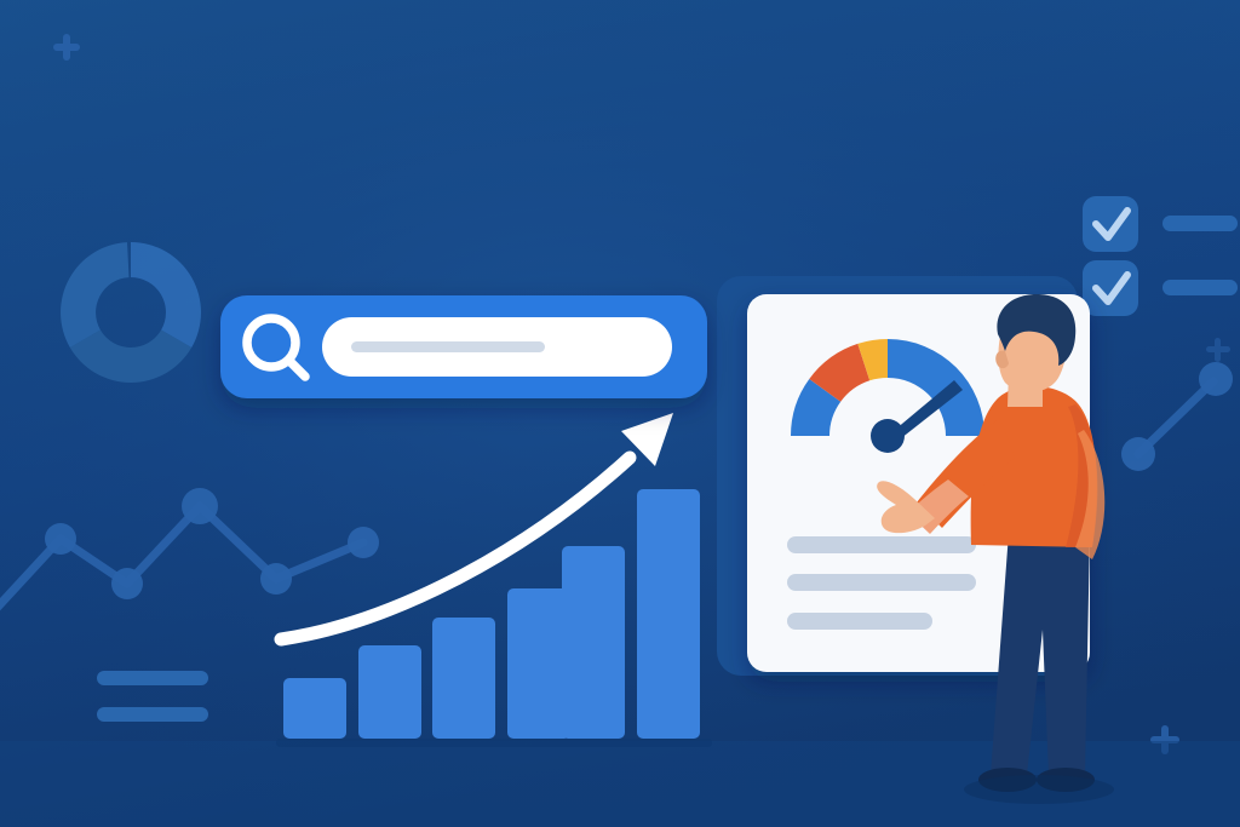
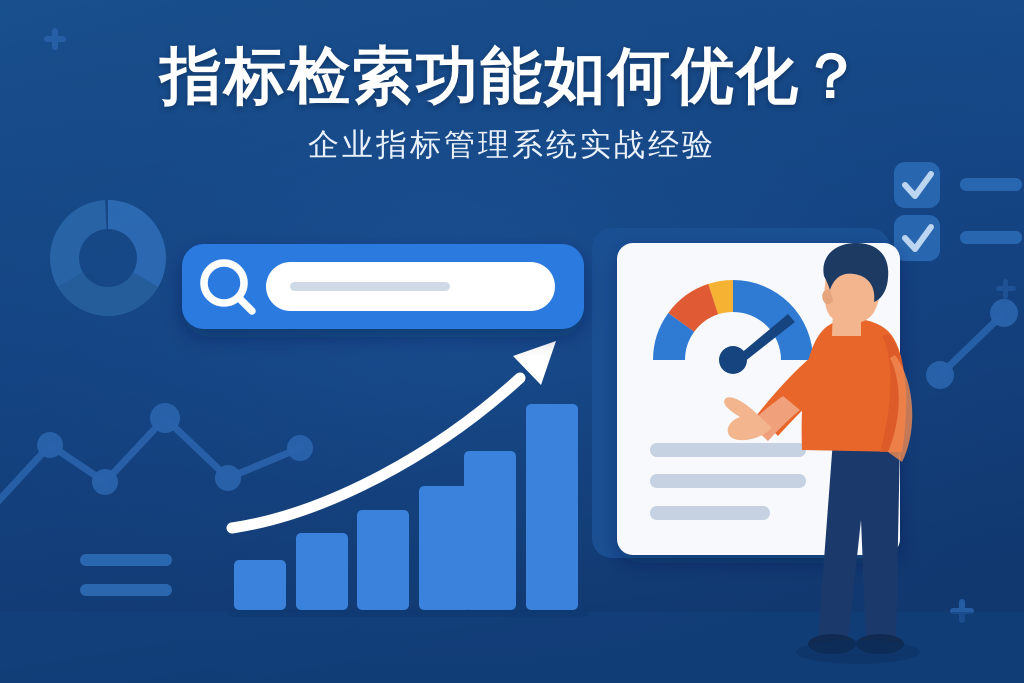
+ 指标检索功能如何优化？
+ 企业指标管理系统实战经验
